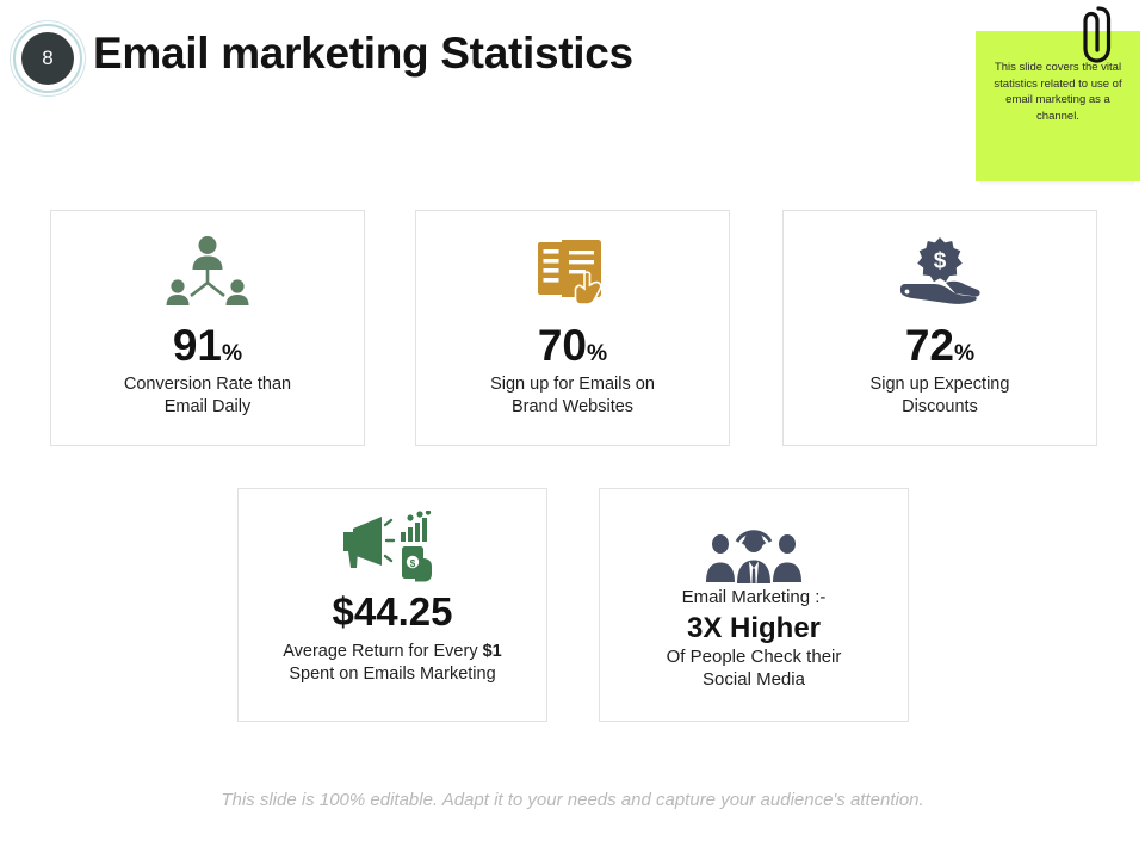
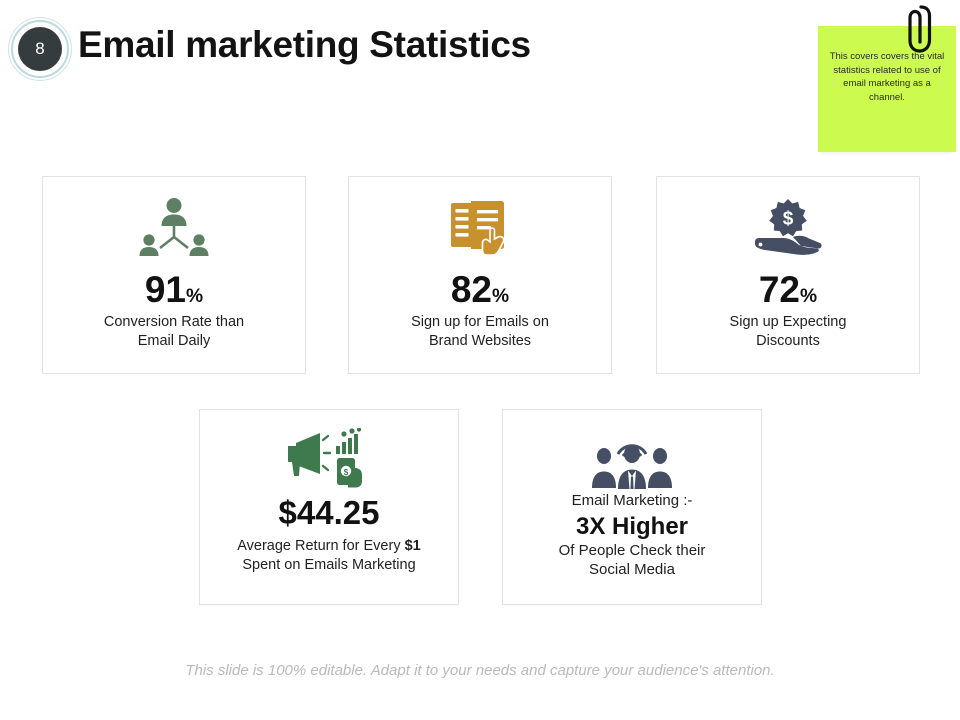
  8
  Email marketing Statistics
- This slide covers the vital statistics related to use of email marketing as a channel.
+ This covers covers the vital statistics related to use of email marketing as a channel.
  91%
  Conversion Rate than
  Email Daily
- 70%
+ 82%
  Sign up for Emails on
  Brand Websites
  $
  72%
  Sign up Expecting
  Discounts
  $
  $44.25
  Average Return for Every $1
  Spent on Emails Marketing
  Email Marketing :-
  3X Higher
  Of People Check their
  Social Media
  This slide is 100% editable. Adapt it to your needs and capture your audience's attention.
